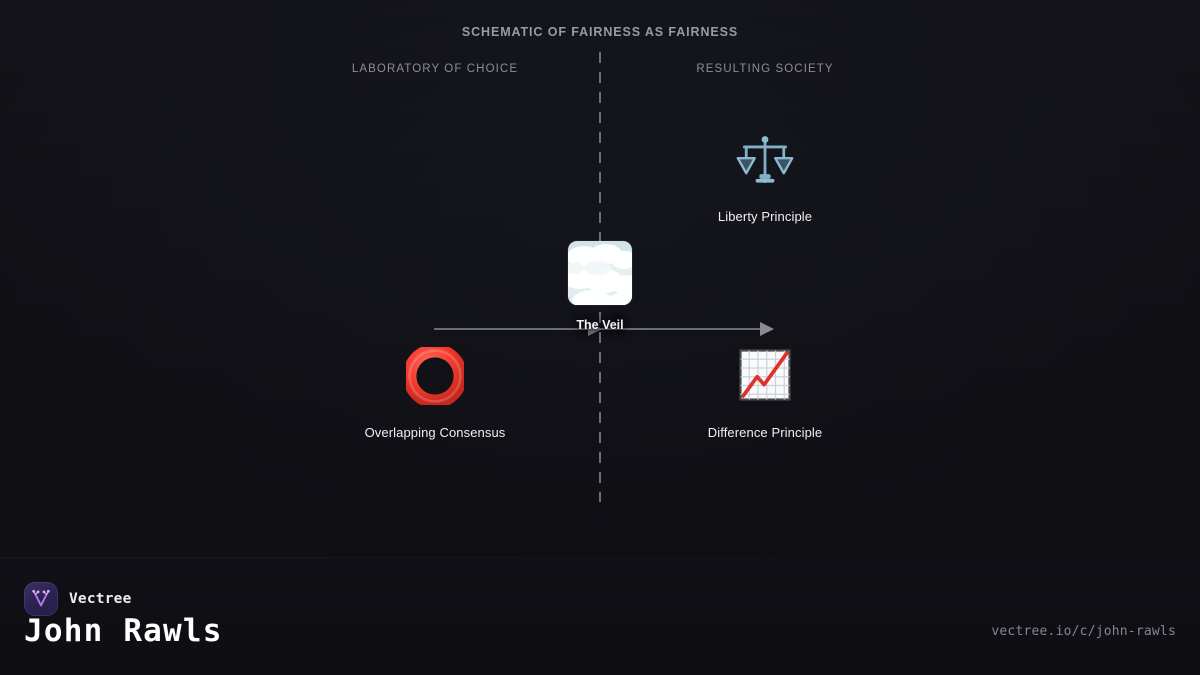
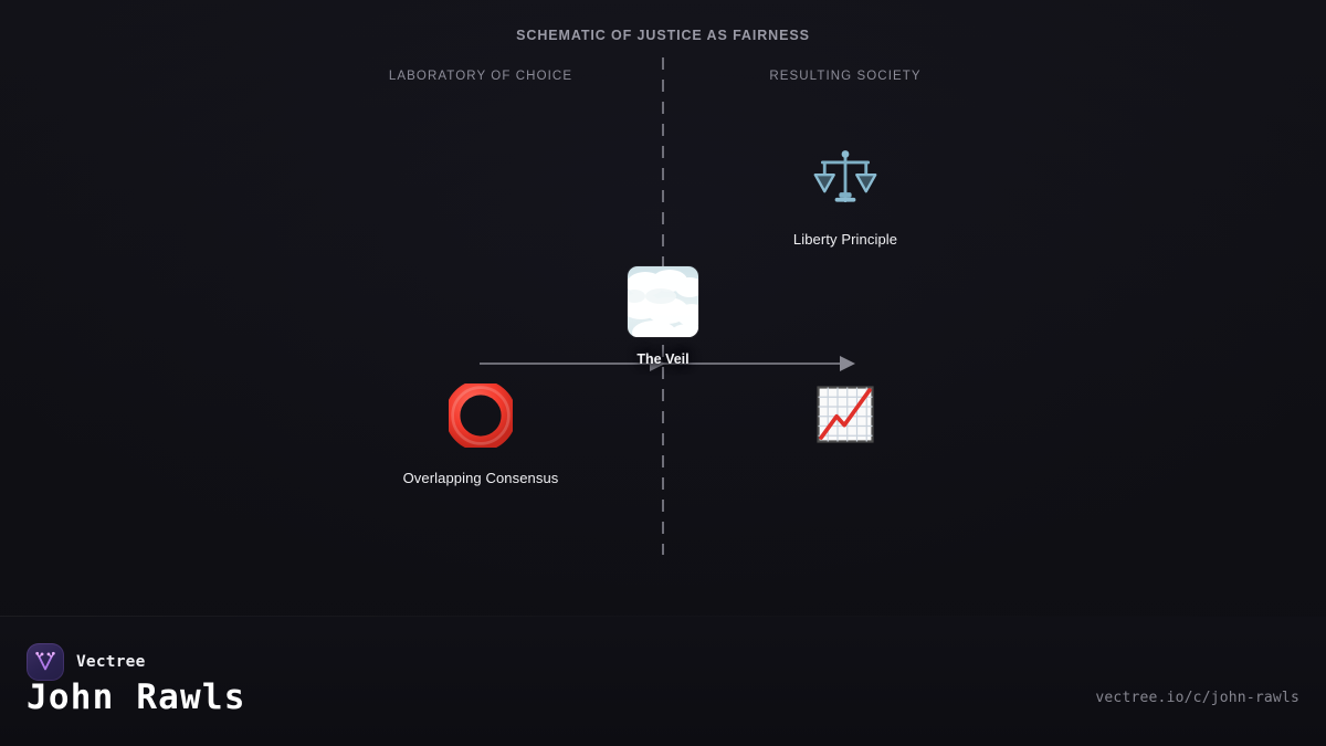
- SCHEMATIC OF FAIRNESS AS FAIRNESS
+ SCHEMATIC OF JUSTICE AS FAIRNESS
  LABORATORY OF CHOICE
  RESULTING SOCIETY
  Liberty Principle
  Overlapping Consensus
- Difference Principle
  The Veil
  Vectree
  John Rawls
  vectree.io/c/john-rawls
